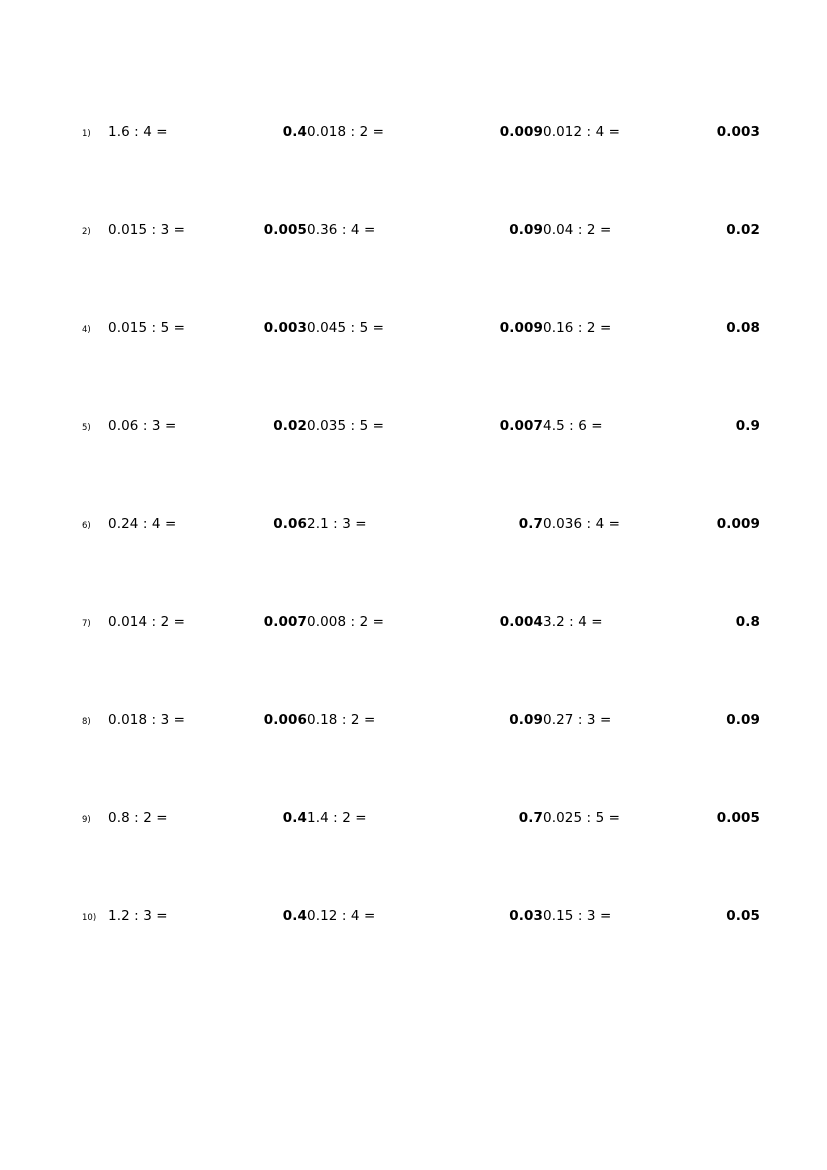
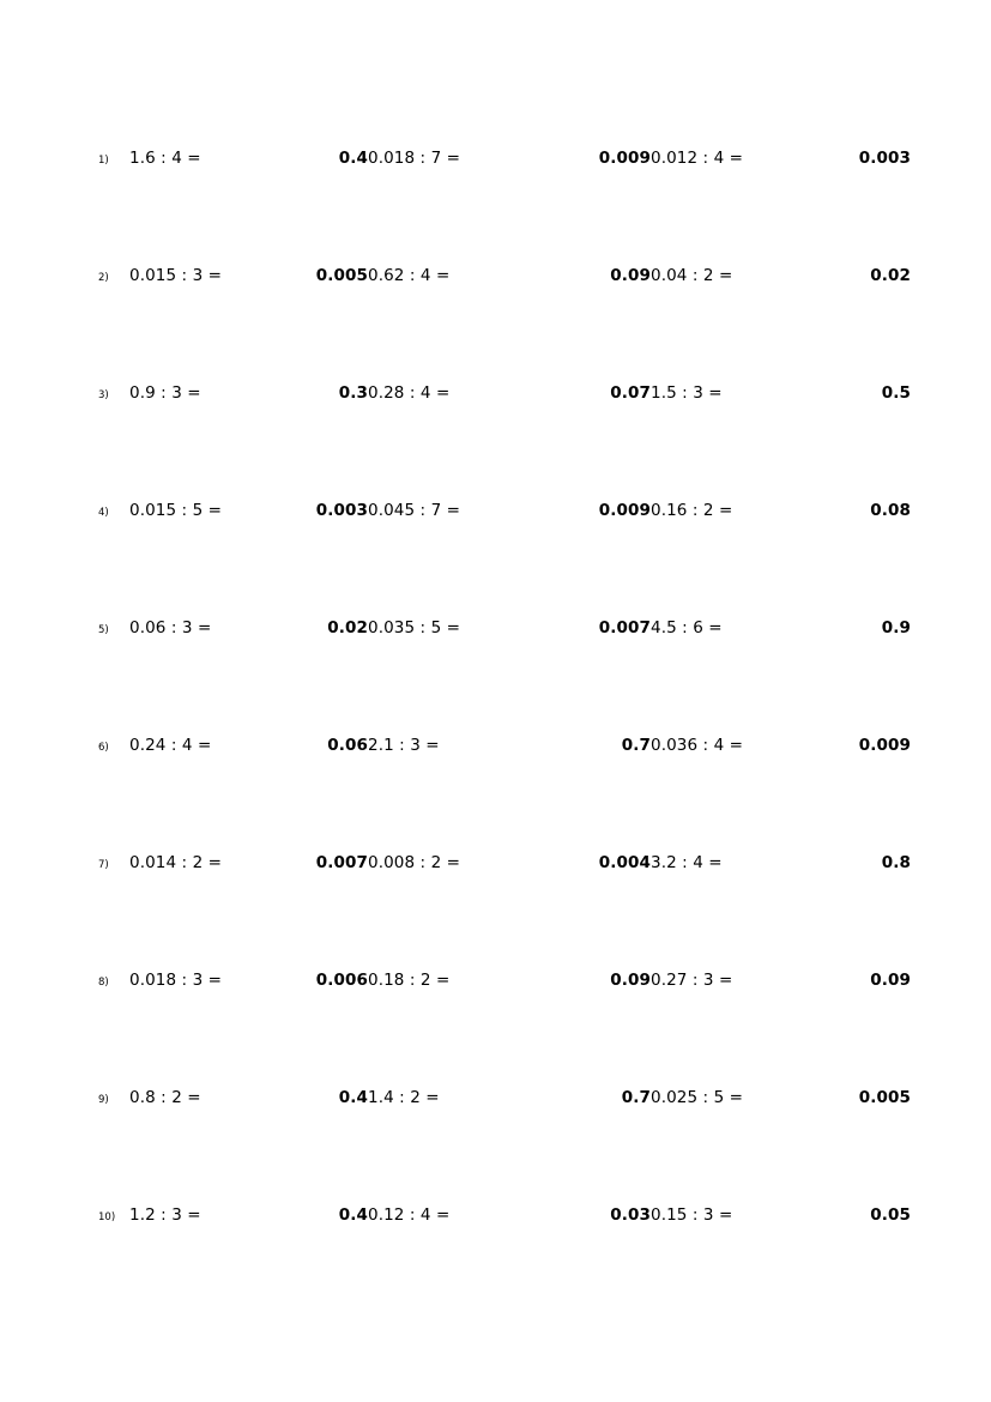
  1)
  1.6 : 4 =
  0.4
- 0.018 : 2 =
+ 0.018 : 7 =
  0.009
  0.012 : 4 =
  0.003
  2)
  0.015 : 3 =
  0.005
- 0.36 : 4 =
+ 0.62 : 4 =
  0.09
  0.04 : 2 =
  0.02
+ 3)
+ 0.9 : 3 =
+ 0.3
+ 0.28 : 4 =
+ 0.07
+ 1.5 : 3 =
+ 0.5
  4)
  0.015 : 5 =
  0.003
- 0.045 : 5 =
+ 0.045 : 7 =
  0.009
  0.16 : 2 =
  0.08
  5)
  0.06 : 3 =
  0.02
  0.035 : 5 =
  0.007
  4.5 : 6 =
  0.9
  6)
  0.24 : 4 =
  0.06
  2.1 : 3 =
  0.7
  0.036 : 4 =
  0.009
  7)
  0.014 : 2 =
  0.007
  0.008 : 2 =
  0.004
  3.2 : 4 =
  0.8
  8)
  0.018 : 3 =
  0.006
  0.18 : 2 =
  0.09
  0.27 : 3 =
  0.09
  9)
  0.8 : 2 =
  0.4
  1.4 : 2 =
  0.7
  0.025 : 5 =
  0.005
  10)
  1.2 : 3 =
  0.4
  0.12 : 4 =
  0.03
  0.15 : 3 =
  0.05
